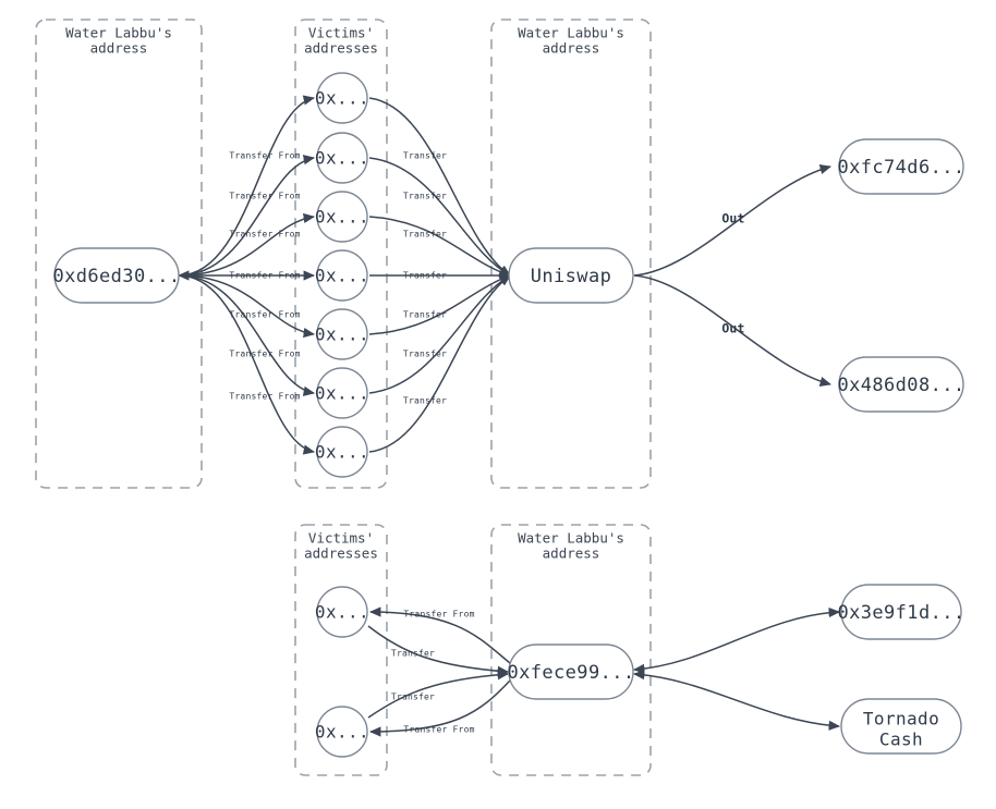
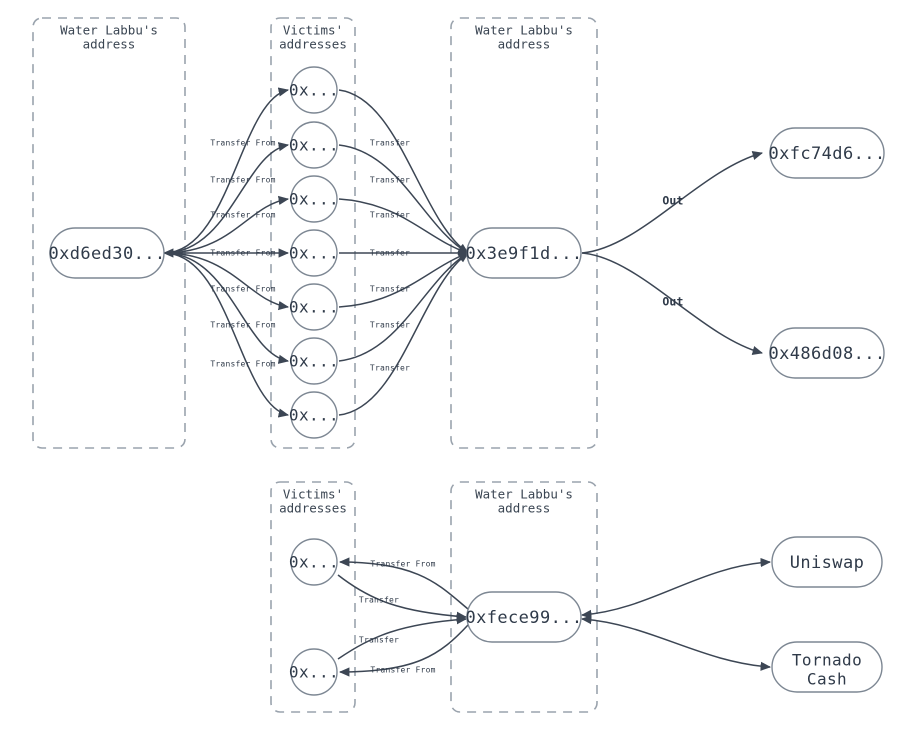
  Water Labbu's
  address
  Victims'
  addresses
  Water Labbu's
  address
  Victims'
  addresses
  Water Labbu's
  address
  Transfer From
  Transfer From
  Transfer From
  Transfer From
  Transfer From
  Transfer From
  Transfer From
  Transfer
  Transfer
  Transfer
  Transfer
  Transfer
  Transfer
  Transfer
  Out
  Out
  Transfer From
  Transfer
  Transfer From
  Transfer
  0x...
  0x...
  0x...
  0x...
  0x...
  0x...
  0x...
  0x...
  0x...
  0xd6ed30...
- Uniswap
+ 0x3e9f1d...
  0xfc74d6...
  0x486d08...
  0xfece99...
- 0x3e9f1d...
+ Uniswap
  Tornado
  Cash
